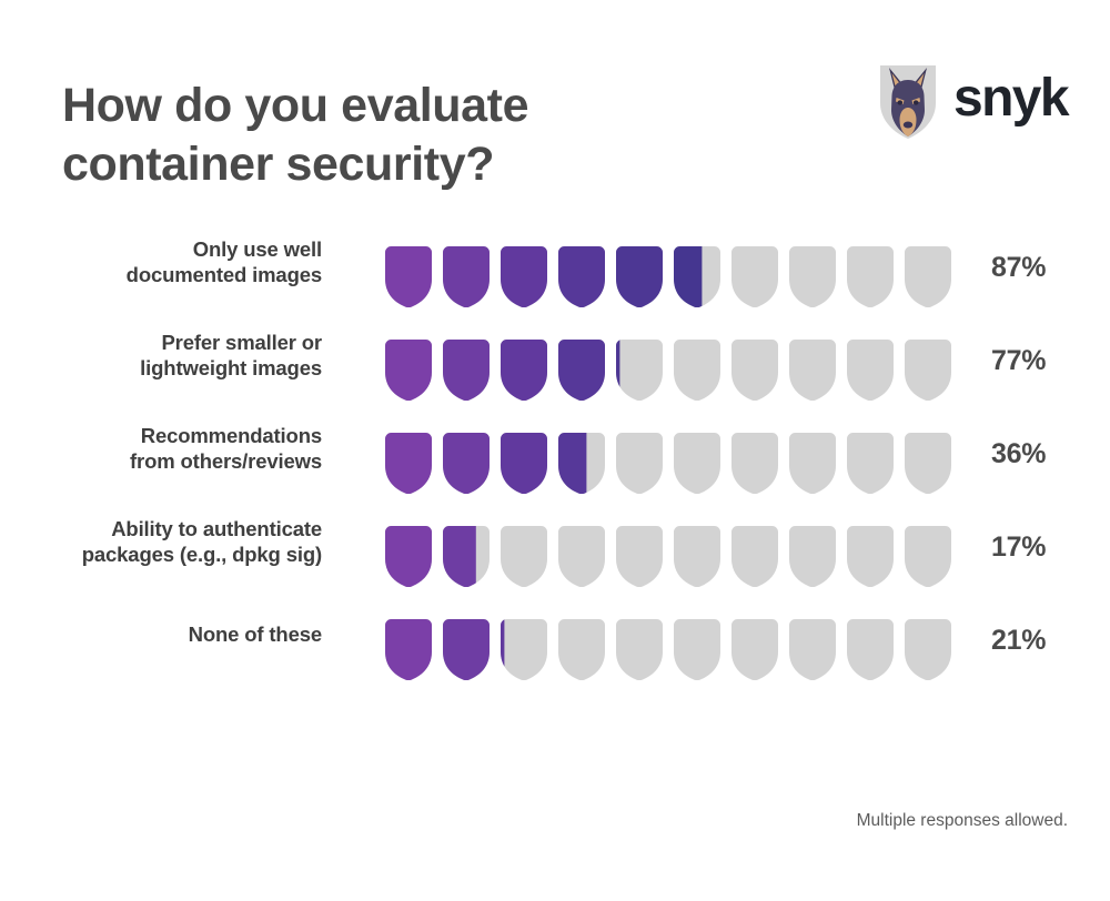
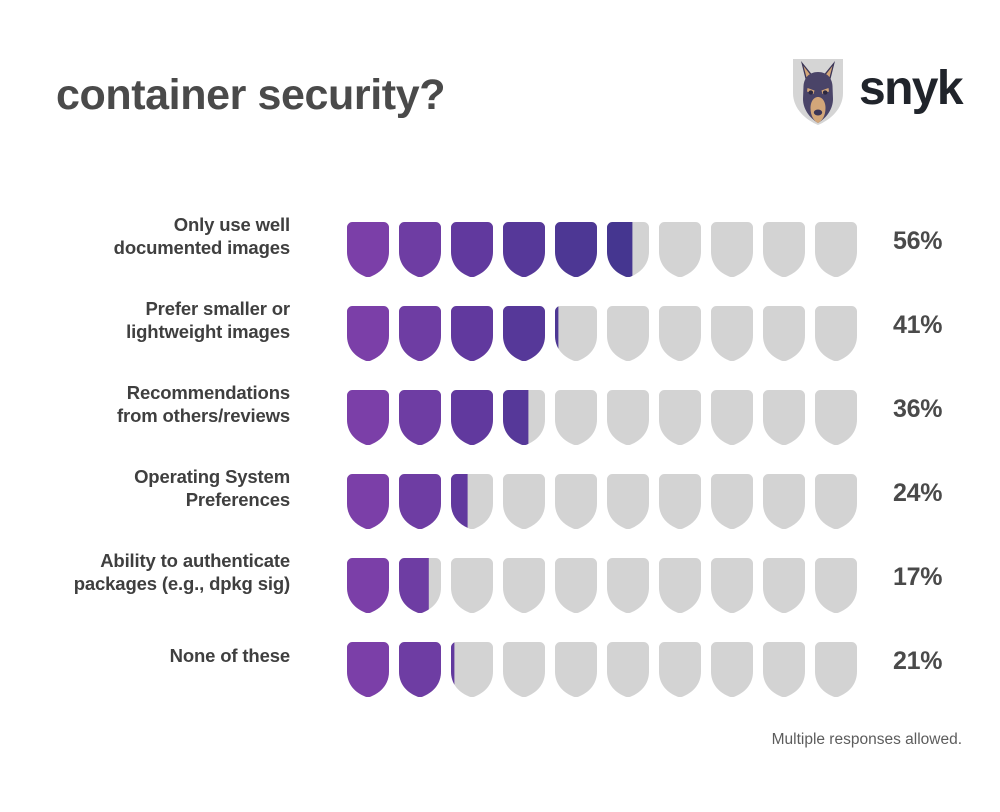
- How do you evaluate
  container security?
  snyk
  Only use well
  documented images
- 87%
+ 56%
  Prefer smaller or
  lightweight images
- 77%
+ 41%
  Recommendations
  from others/reviews
  36%
+ Operating System
+ Preferences
+ 24%
  Ability to authenticate
  packages (e.g., dpkg sig)
  17%
  None of these
  21%
  Multiple responses allowed.
